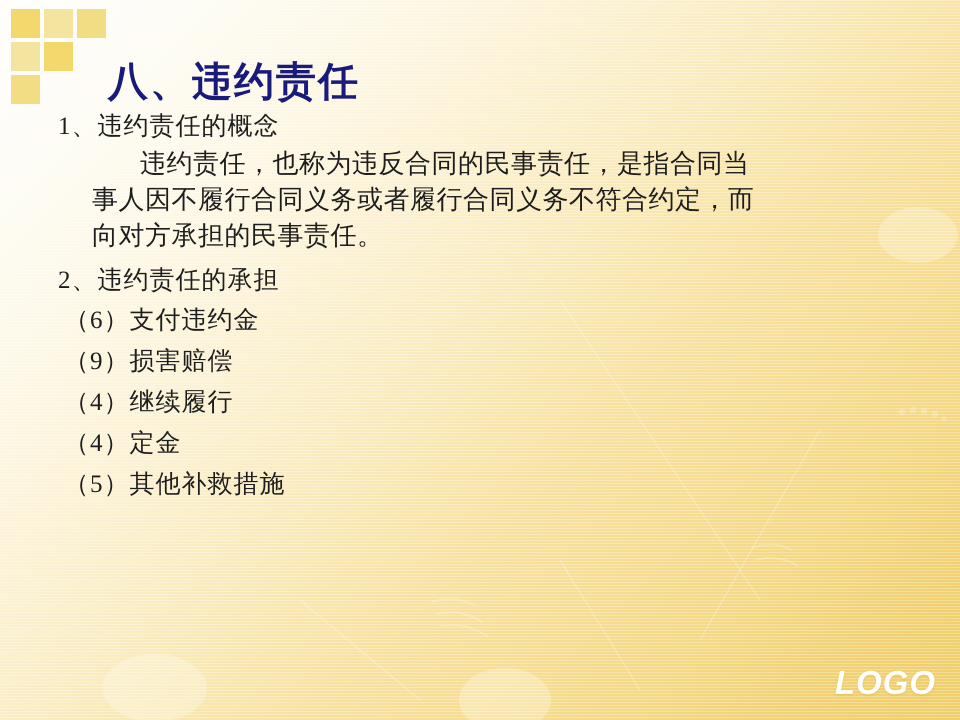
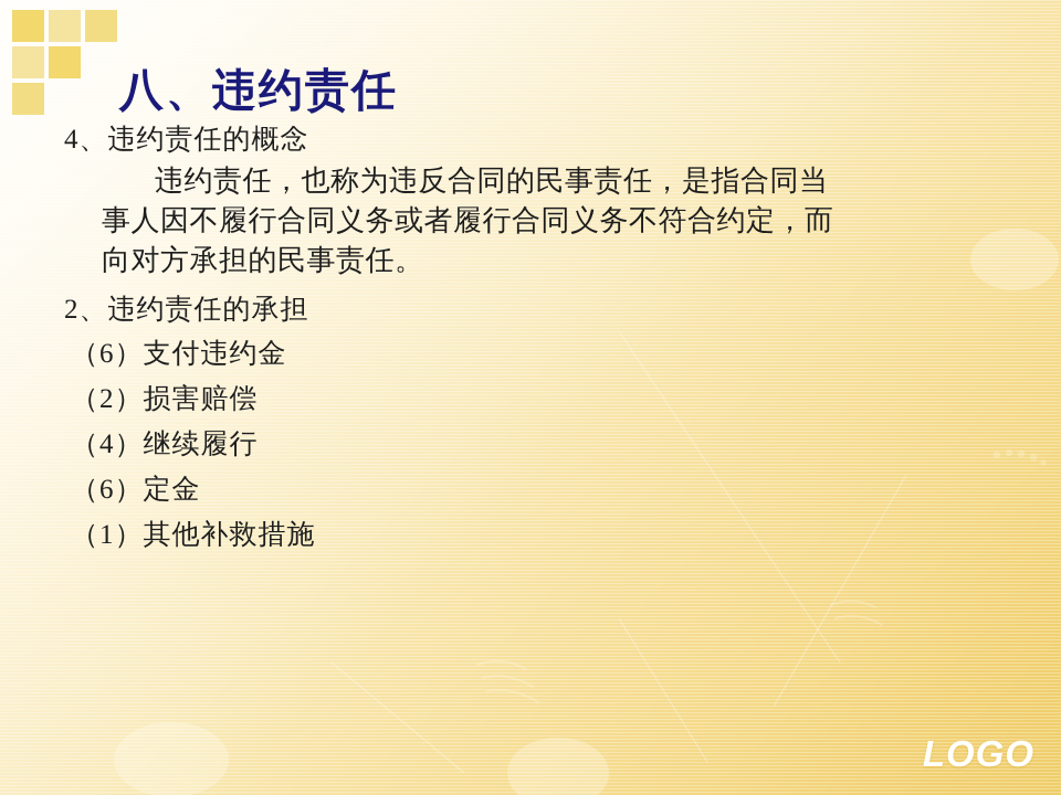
  八、违约责任
- 1、违约责任的概念
+ 4、违约责任的概念
  违约责任，也称为违反合同的民事责任，是指合同当
  事人因不履行合同义务或者履行合同义务不符合约定，而
  向对方承担的民事责任。
  2、违约责任的承担
  （6）支付违约金
- （9）损害赔偿
+ （2）损害赔偿
  （4）继续履行
- （4）定金
+ （6）定金
- （5）其他补救措施
+ （1）其他补救措施
  LOGO
